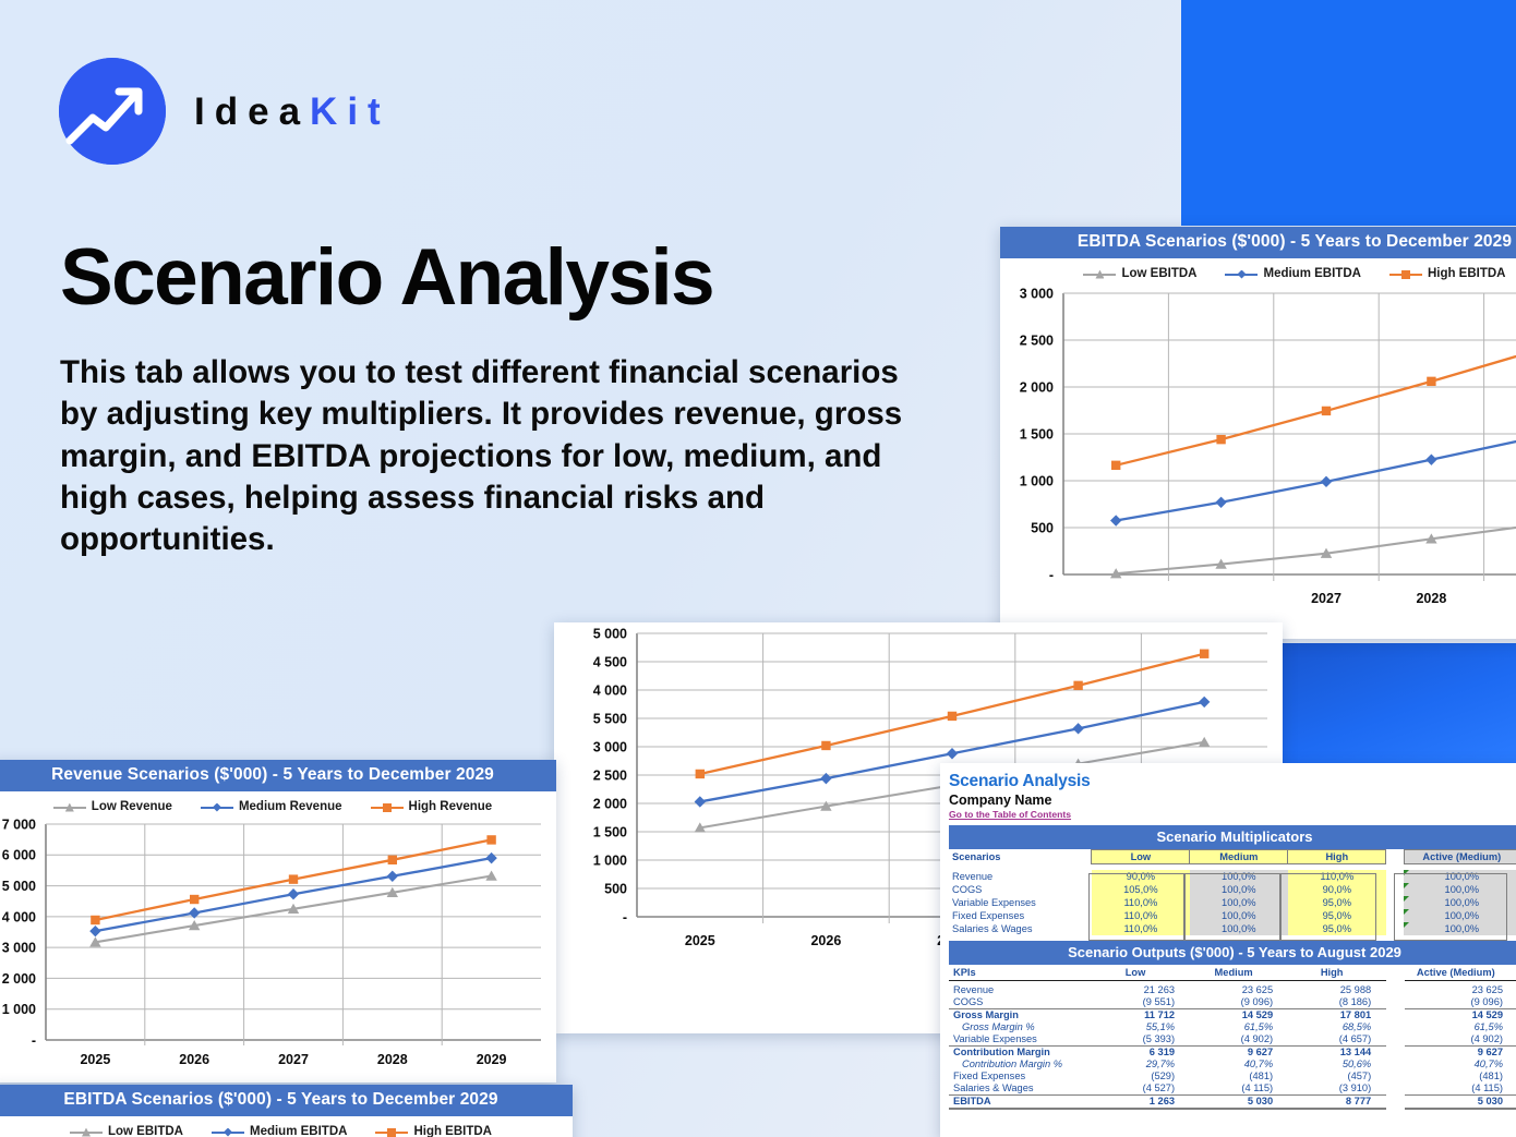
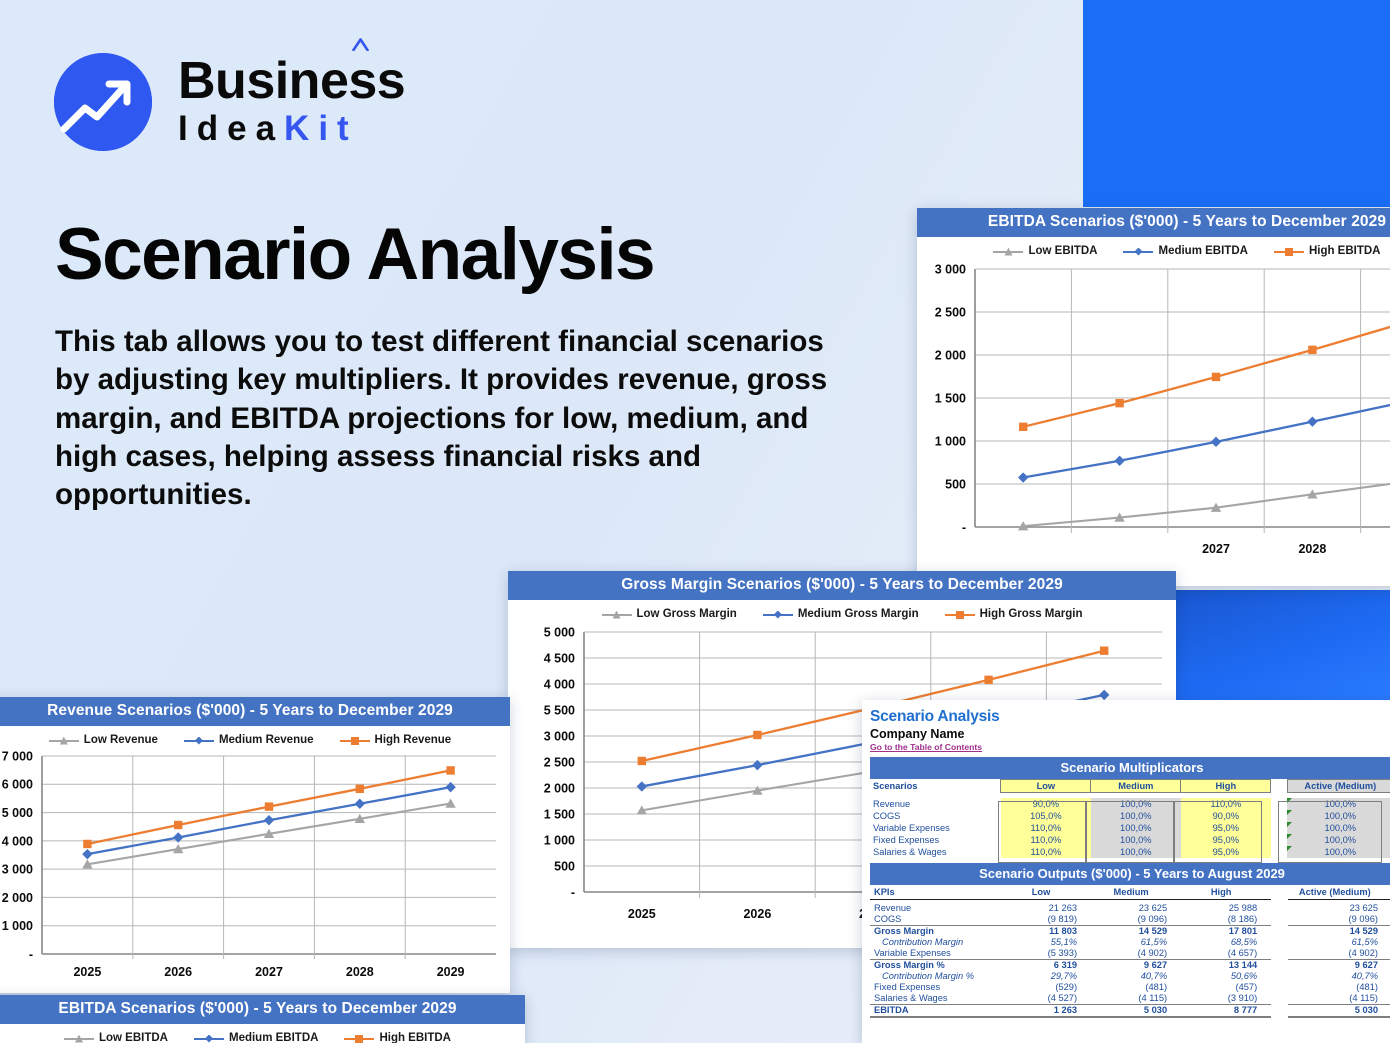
+ Business
  IdeaKit
  Scenario Analysis
  This tab allows you to test different financial scenarios by adjusting key multipliers. It provides revenue, gross margin, and EBITDA projections for low, medium, and high cases, helping assess financial risks and opportunities.
  EBITDA Scenarios ($'000) - 5 Years to December 2029
  Low EBITDA
  Medium EBITDA
  High EBITDA
  -
  500
  1 000
  1 500
  2 000
  2 500
  3 000
  2027
  2028
+ Gross Margin Scenarios ($'000) - 5 Years to December 2029
+ Low Gross Margin
+ Medium Gross Margin
+ High Gross Margin
  -
  500
  1 000
  1 500
  2 000
  2 500
  3 000
  5 500
  4 000
  4 500
  5 000
  2025
  2026
  Revenue Scenarios ($'000) - 5 Years to December 2029
  Low Revenue
  Medium Revenue
  High Revenue
  -
  1 000
  2 000
  3 000
  4 000
  5 000
  6 000
  7 000
  2025
  2026
  2027
  2028
  2029
  EBITDA Scenarios ($'000) - 5 Years to December 2029
  Low EBITDA
  Medium EBITDA
  High EBITDA
  Scenario Analysis
  Company Name
  Go to the Table of Contents
  Scenario Multiplicators
  Scenarios	Low	Medium	High		Active (Medium)
  Revenue	90,0%	100,0%	110,0%		100,0%
  COGS	105,0%	100,0%	90,0%		100,0%
  Variable Expenses	110,0%	100,0%	95,0%		100,0%
  Fixed Expenses	110,0%	100,0%	95,0%		100,0%
  Salaries & Wages	110,0%	100,0%	95,0%		100,0%
  Scenario Outputs ($'000) - 5 Years to August 2029
  KPIs	Low	Medium	High		Active (Medium)
  Revenue	21 263	23 625	25 988		23 625
- COGS	(9 551)	(9 096)	(8 186)		(9 096)
+ COGS	(9 819)	(9 096)	(8 186)		(9 096)
- Gross Margin	11 712	14 529	17 801		14 529
+ Gross Margin	11 803	14 529	17 801		14 529
- Gross Margin %	55,1%	61,5%	68,5%		61,5%
+ Contribution Margin	55,1%	61,5%	68,5%		61,5%
  Variable Expenses	(5 393)	(4 902)	(4 657)		(4 902)
- Contribution Margin	6 319	9 627	13 144		9 627
+ Gross Margin %	6 319	9 627	13 144		9 627
  Contribution Margin %	29,7%	40,7%	50,6%		40,7%
  Fixed Expenses	(529)	(481)	(457)		(481)
  Salaries & Wages	(4 527)	(4 115)	(3 910)		(4 115)
  EBITDA	1 263	5 030	8 777		5 030
